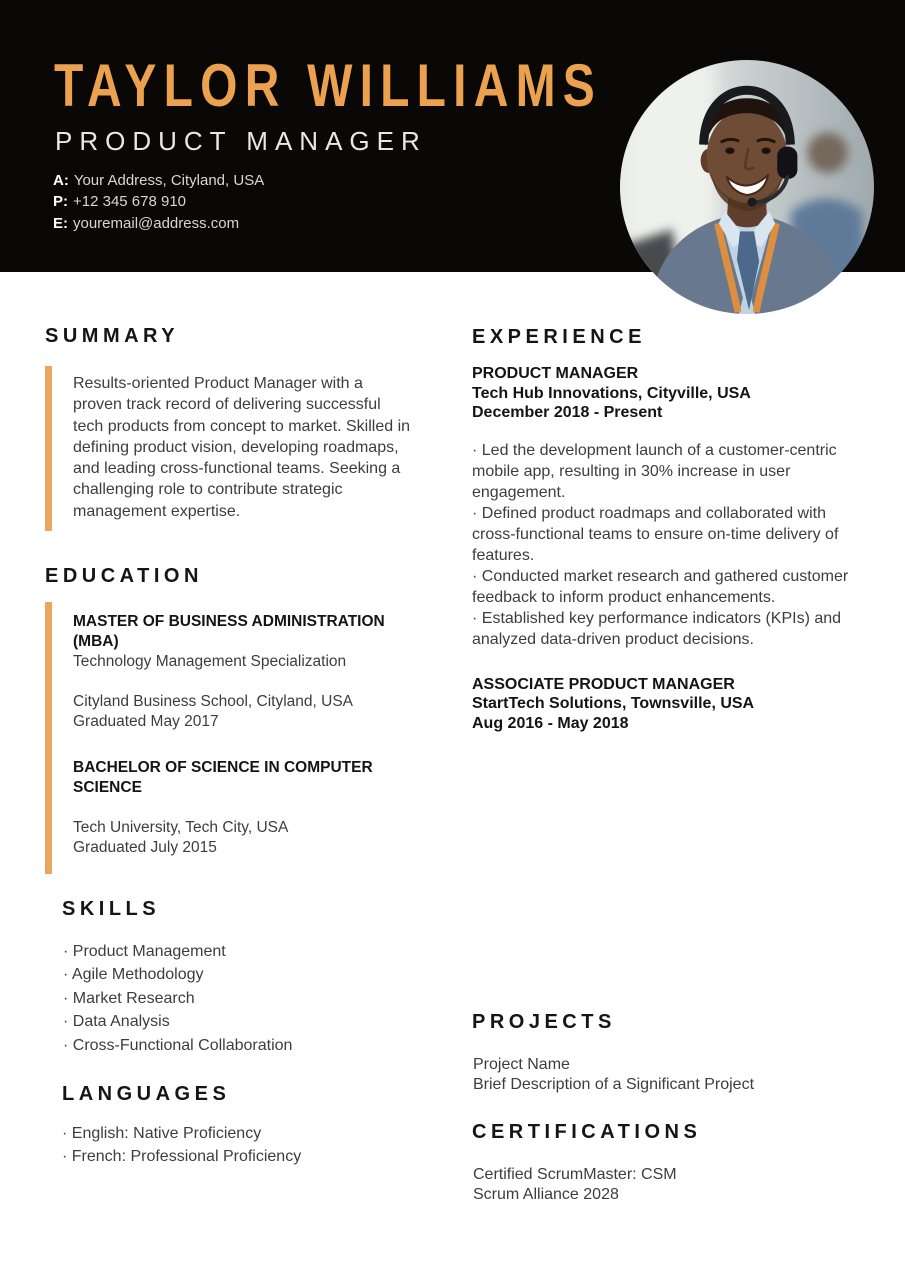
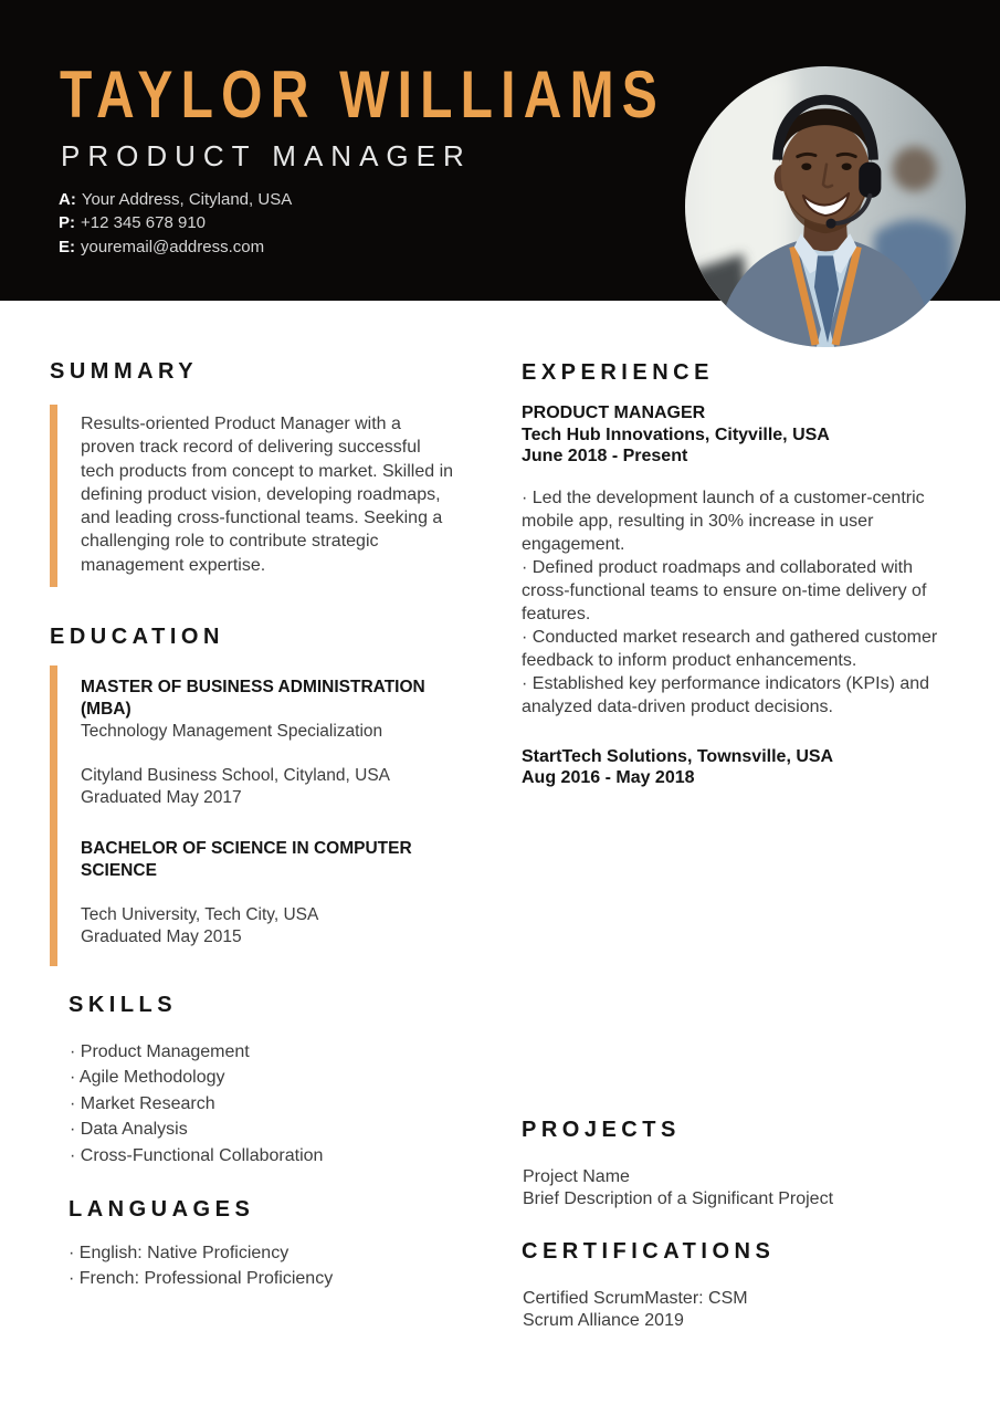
  TAYLOR WILLIAMS
  PRODUCT MANAGER
  A: Your Address, Cityland, USA
  P: +12 345 678 910
  E: youremail@address.com
  SUMMARY
  Results-oriented Product Manager with a proven track record of delivering successful tech products from concept to market. Skilled in defining product vision, developing roadmaps, and leading cross-functional teams. Seeking a challenging role to contribute strategic management expertise.
  EDUCATION
  MASTER OF BUSINESS ADMINISTRATION (MBA)
  Technology Management Specialization
  Cityland Business School, Cityland, USA
  Graduated May 2017
  BACHELOR OF SCIENCE IN COMPUTER SCIENCE
  Tech University, Tech City, USA
- Graduated July 2015
+ Graduated May 2015
  SKILLS
  · Product Management
  · Agile Methodology
  · Market Research
  · Data Analysis
  · Cross-Functional Collaboration
  LANGUAGES
  · English: Native Proficiency
  · French: Professional Proficiency
  EXPERIENCE
  PRODUCT MANAGER
  Tech Hub Innovations, Cityville, USA
- December 2018 - Present
+ June 2018 - Present
  · Led the development launch of a customer-centric mobile app, resulting in 30% increase in user engagement.
  · Defined product roadmaps and collaborated with cross-functional teams to ensure on-time delivery of features.
  · Conducted market research and gathered customer feedback to inform product enhancements.
  · Established key performance indicators (KPIs) and analyzed data-driven product decisions.
- ASSOCIATE PRODUCT MANAGER
  StartTech Solutions, Townsville, USA
  Aug 2016 - May 2018
  PROJECTS
  Project Name
  Brief Description of a Significant Project
  CERTIFICATIONS
  Certified ScrumMaster: CSM
- Scrum Alliance 2028
+ Scrum Alliance 2019
